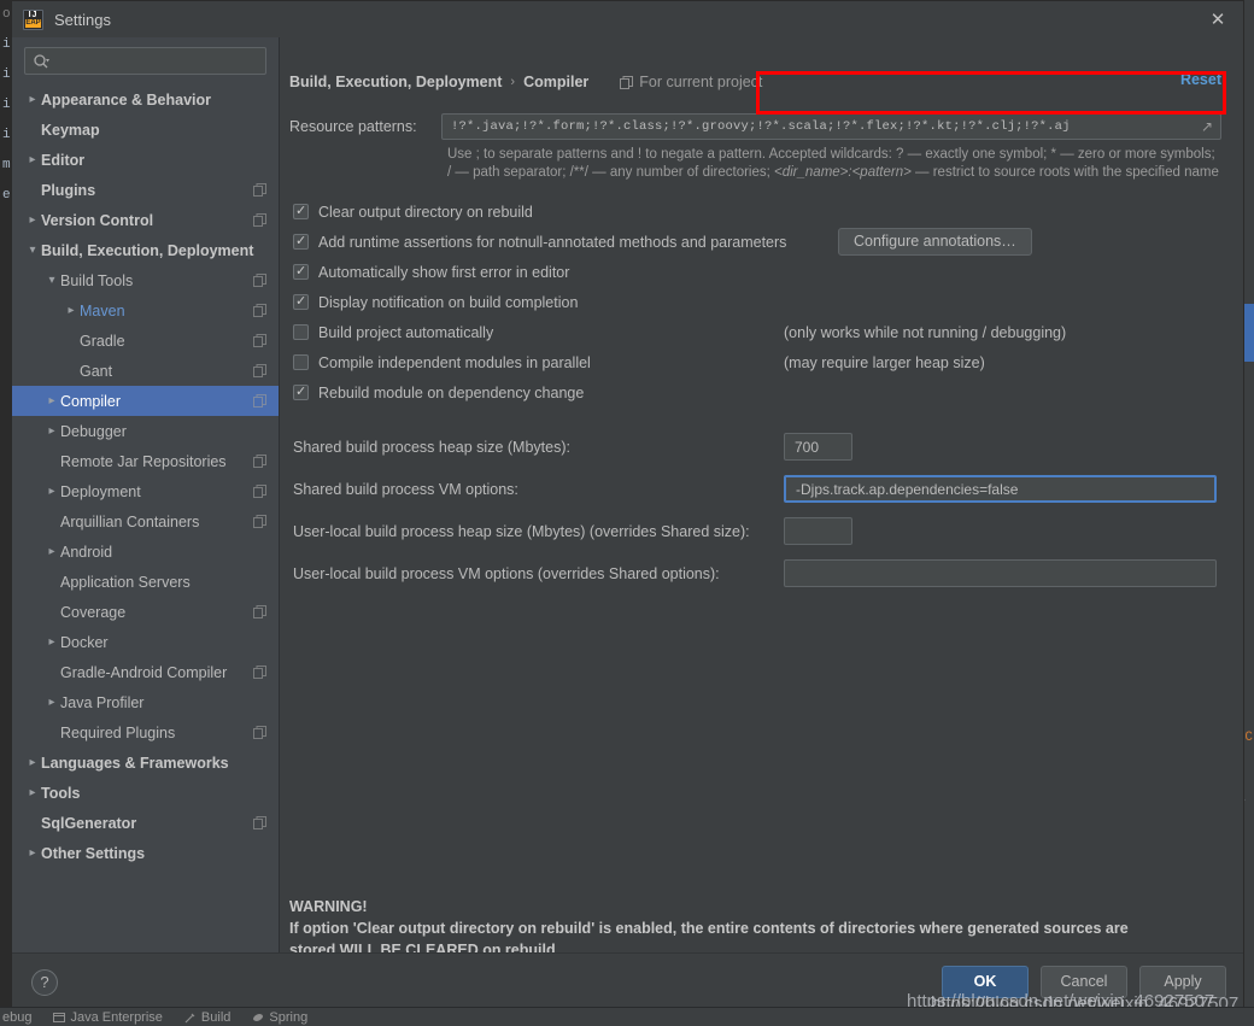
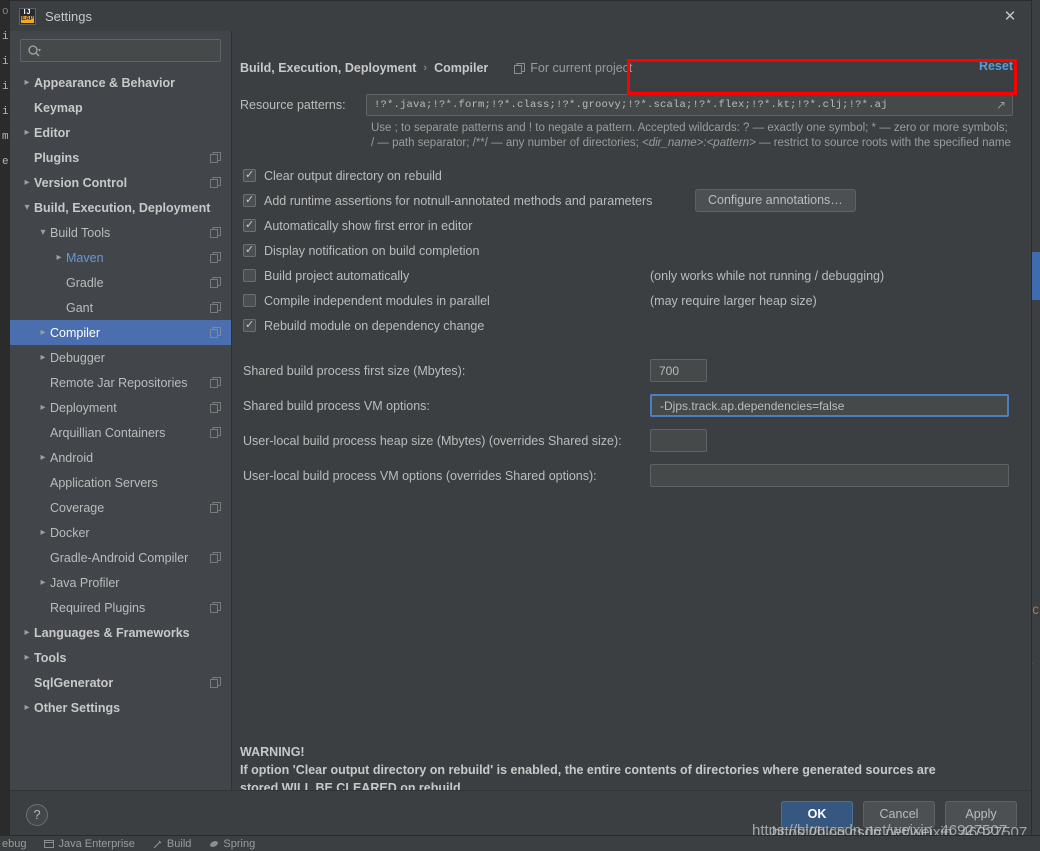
  o
  i
  i
  i
  i
  m
  e
  Settings
  ✕
  Appearance & Behavior
  Keymap
  Editor
  Plugins
  Version Control
  Build, Execution, Deployment
  Build Tools
  Maven
  Gradle
  Gant
  Compiler
  Debugger
  Remote Jar Repositories
  Deployment
  Arquillian Containers
  Android
  Application Servers
  Coverage
  Docker
  Gradle-Android Compiler
  Java Profiler
  Required Plugins
  Languages & Frameworks
  Tools
  SqlGenerator
  Other Settings
  Build, Execution, Deployment
  ›
  Compiler
  For current project
  Reset
  Resource patterns:
  !?*.java;!?*.form;!?*.class;!?*.groovy;!?*.scala;!?*.flex;!?*.kt;!?*.clj;!?*.aj
  ↗
  Use ; to separate patterns and ! to negate a pattern. Accepted wildcards: ? — exactly one symbol; * — zero or more symbols; / — path separator; /**/ — any number of directories; <dir_name>:<pattern> — restrict to source roots with the specified name
  Clear output directory on rebuild
  Add runtime assertions for notnull-annotated methods and parameters
  Configure annotations…
  Automatically show first error in editor
  Display notification on build completion
  Build project automatically
  (only works while not running / debugging)
  Compile independent modules in parallel
  (may require larger heap size)
  Rebuild module on dependency change
- Shared build process heap size (Mbytes):
+ Shared build process first size (Mbytes):
  700
  Shared build process VM options:
  -Djps.track.ap.dependencies=false
  User-local build process heap size (Mbytes) (overrides Shared size):
  User-local build process VM options (overrides Shared options):
  WARNING!
  If option 'Clear output directory on rebuild' is enabled, the entire contents of directories where generated sources are
  stored WILL BE CLEARED on rebuild.
  ?
  OK
  Cancel
  Apply
  https://blog.csdn.net/weixin_46927507
  https://blog.csdn.net/weixin_46927507
  ebug
  Java Enterprise
  Build
  Spring
